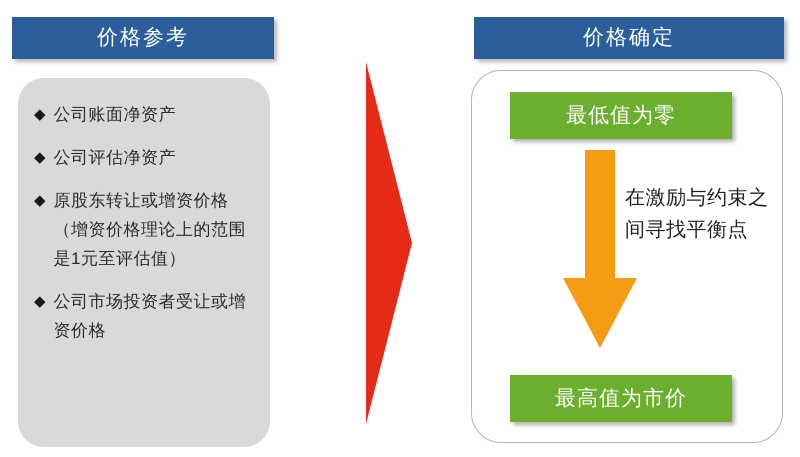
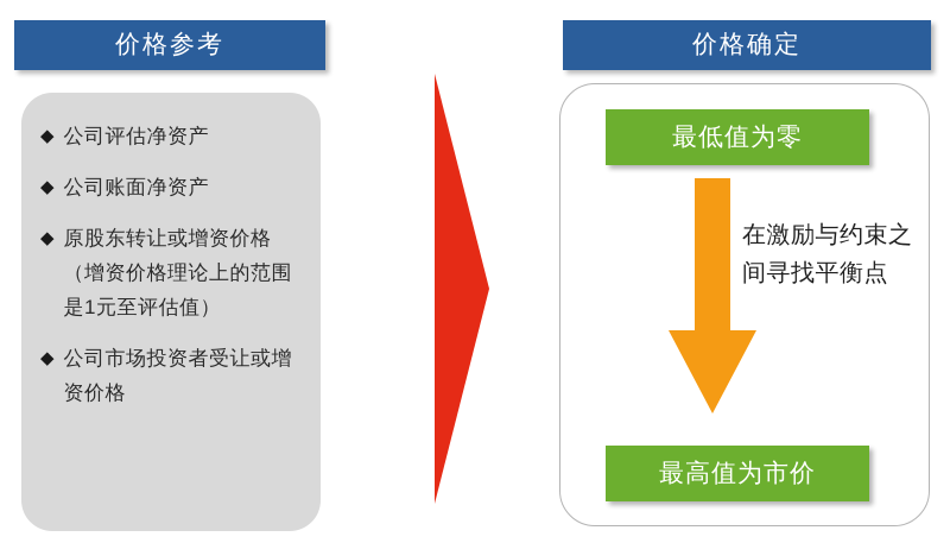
  价格参考
  ◆
- 公司账面净资产
+ 公司评估净资产
  ◆
- 公司评估净资产
+ 公司账面净资产
  ◆
  原股东转让或增资价格（增资价格理论上的范围是1元至评估值）
  ◆
  公司市场投资者受让或增资价格
  价格确定
  最低值为零
  在激励与约束之间寻找平衡点
  最高值为市价
